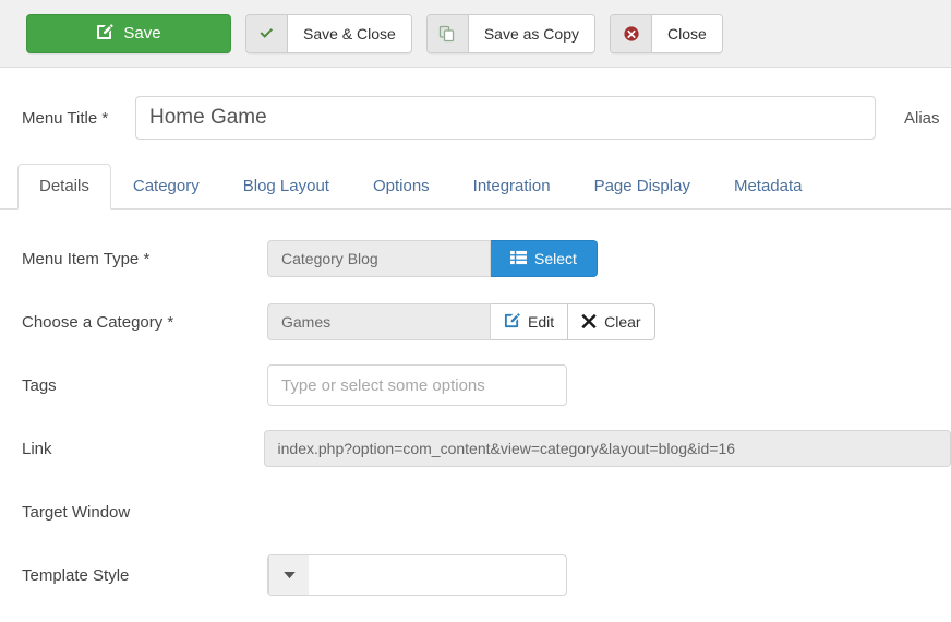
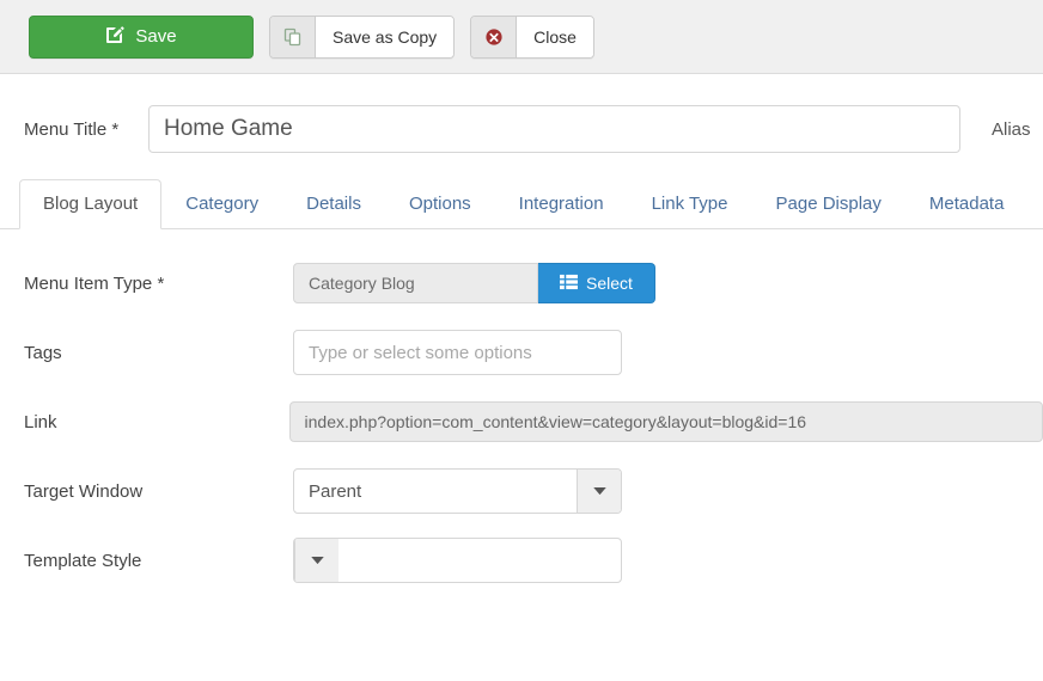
  Save
- Save & Close
  Save as Copy
  Close
  Menu Title *
  Home Game
  Alias
- Details
+ Blog Layout
  Category
- Blog Layout
+ Details
  Options
  Integration
+ Link Type
  Page Display
  Metadata
  Menu Item Type *
  Category Blog
  Select
- Choose a Category *
- Games
- Edit
- Clear
  Tags
  Type or select some options
  Link
  index.php?option=com_content&view=category&layout=blog&id=16
  Target Window
+ Parent
  Template Style
